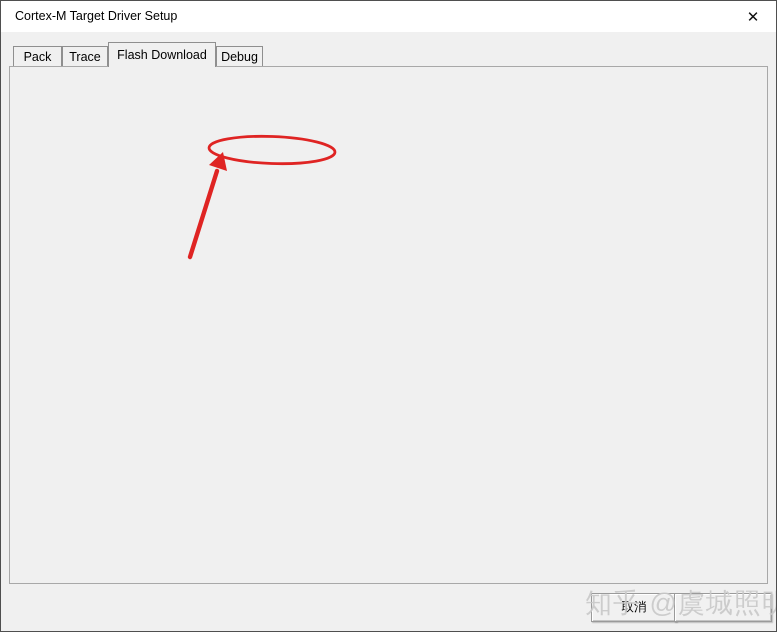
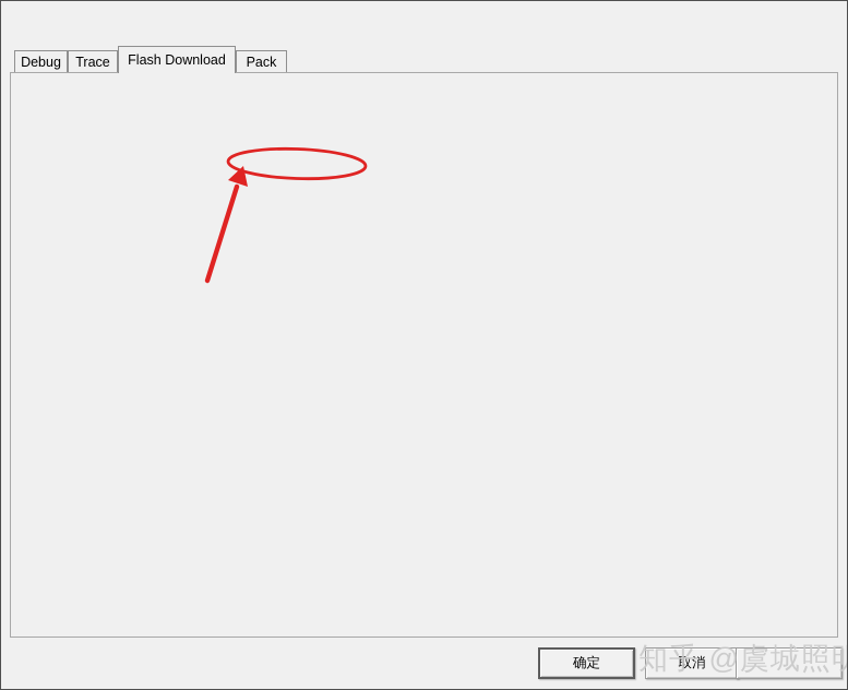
- Cortex-M Target Driver Setup
- ✕
- Pack
+ Debug
  Trace
  Flash Download
- Debug
+ Pack
+ 确定
  取消
  知乎 @虞城照明
